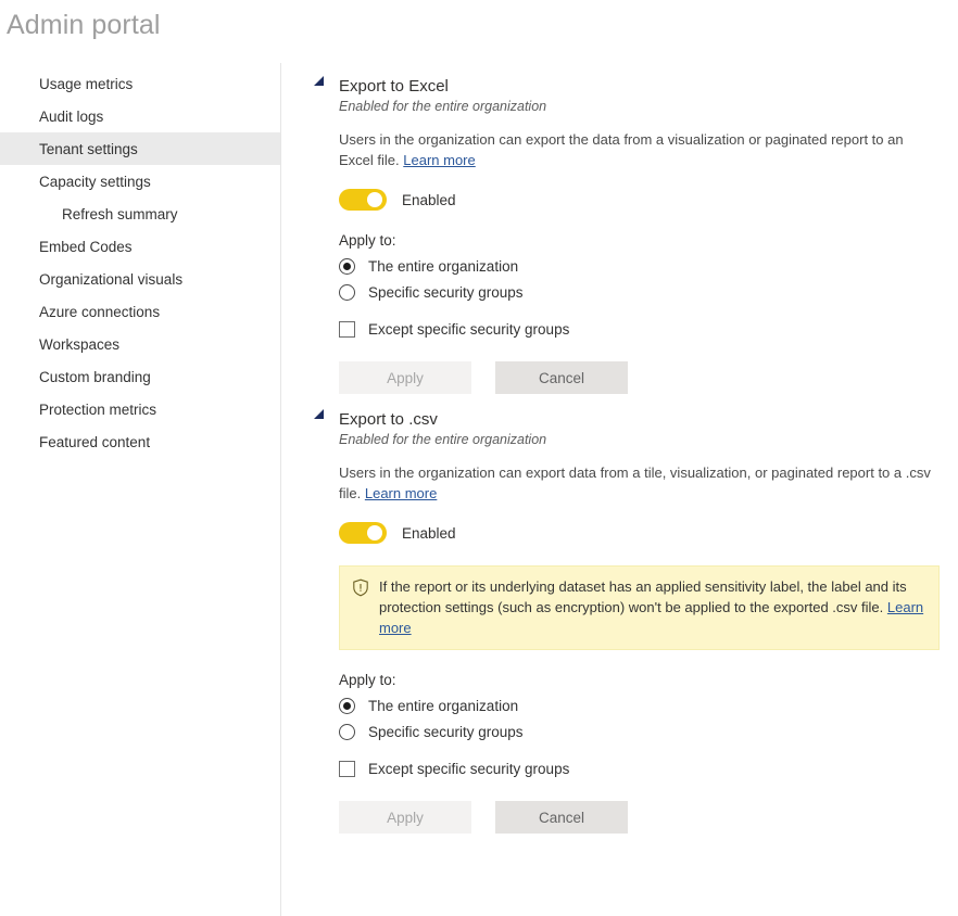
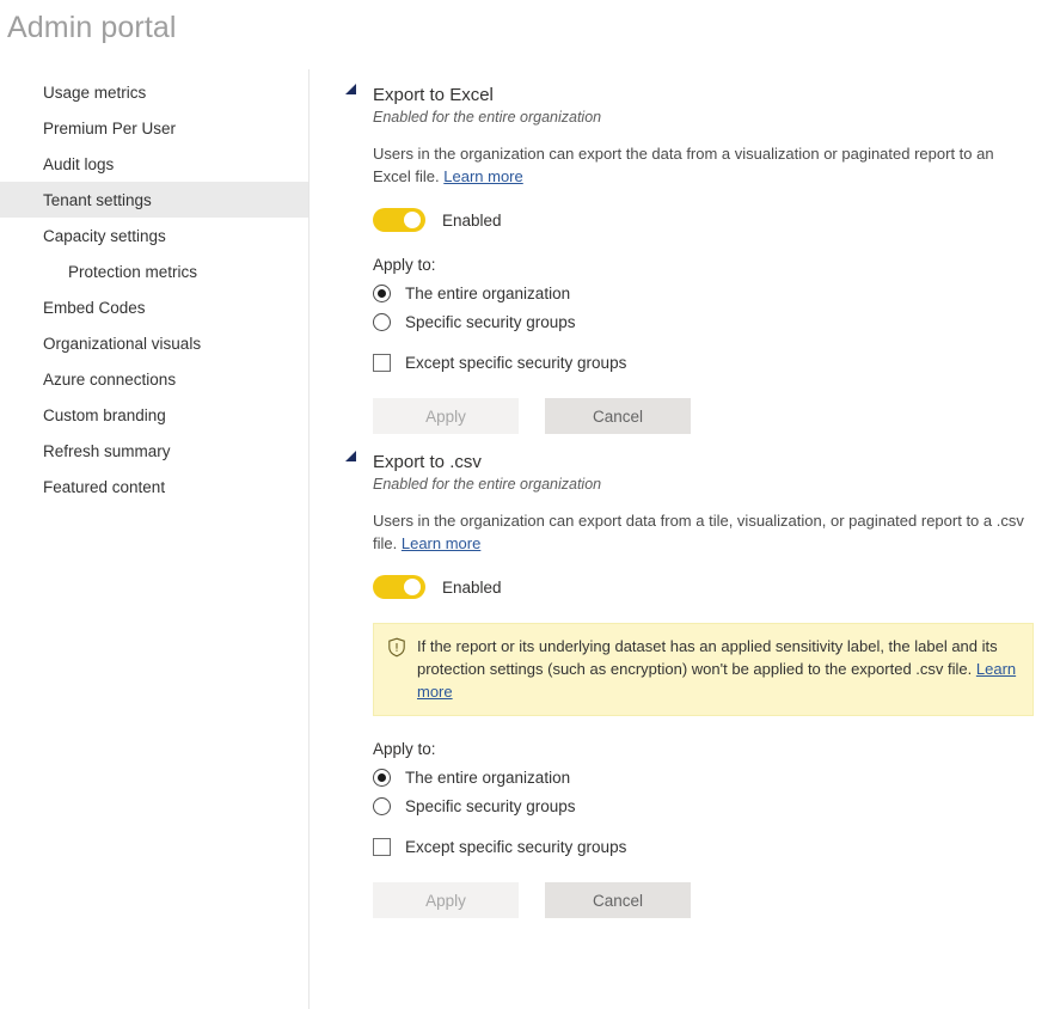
  Admin portal
  Usage metrics
+ Premium Per User
  Audit logs
  Tenant settings
  Capacity settings
- Refresh summary
+ Protection metrics
  Embed Codes
  Organizational visuals
  Azure connections
- Workspaces
  Custom branding
- Protection metrics
+ Refresh summary
  Featured content
  Export to Excel
  Enabled for the entire organization
  Users in the organization can export the data from a visualization or paginated report to an Excel file. Learn more
  Enabled
  Apply to:
  The entire organization
  Specific security groups
  Except specific security groups
  Apply
  Cancel
  Export to .csv
  Enabled for the entire organization
  Users in the organization can export data from a tile, visualization, or paginated report to a .csv file. Learn more
  Enabled
  If the report or its underlying dataset has an applied sensitivity label, the label and its protection settings (such as encryption) won't be applied to the exported .csv file. Learn more
  Apply to:
  The entire organization
  Specific security groups
  Except specific security groups
  Apply
  Cancel
